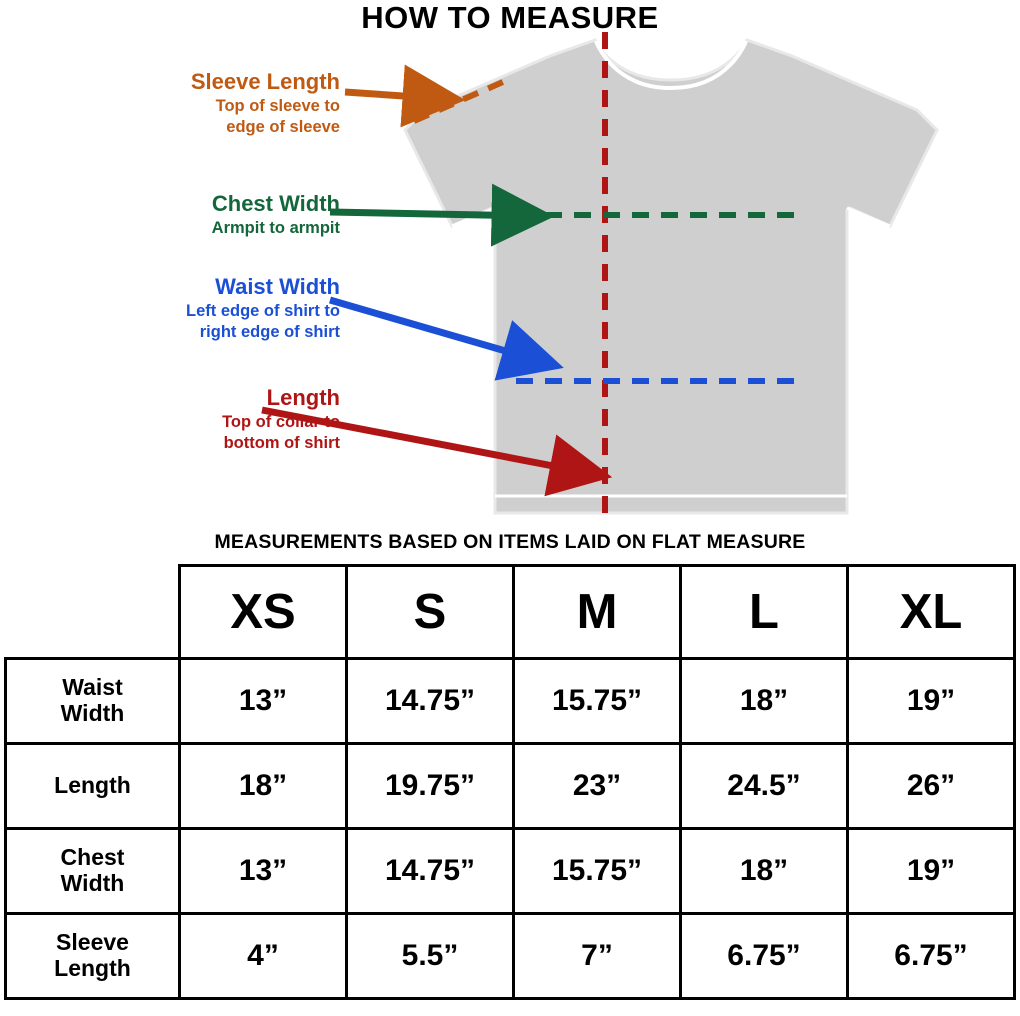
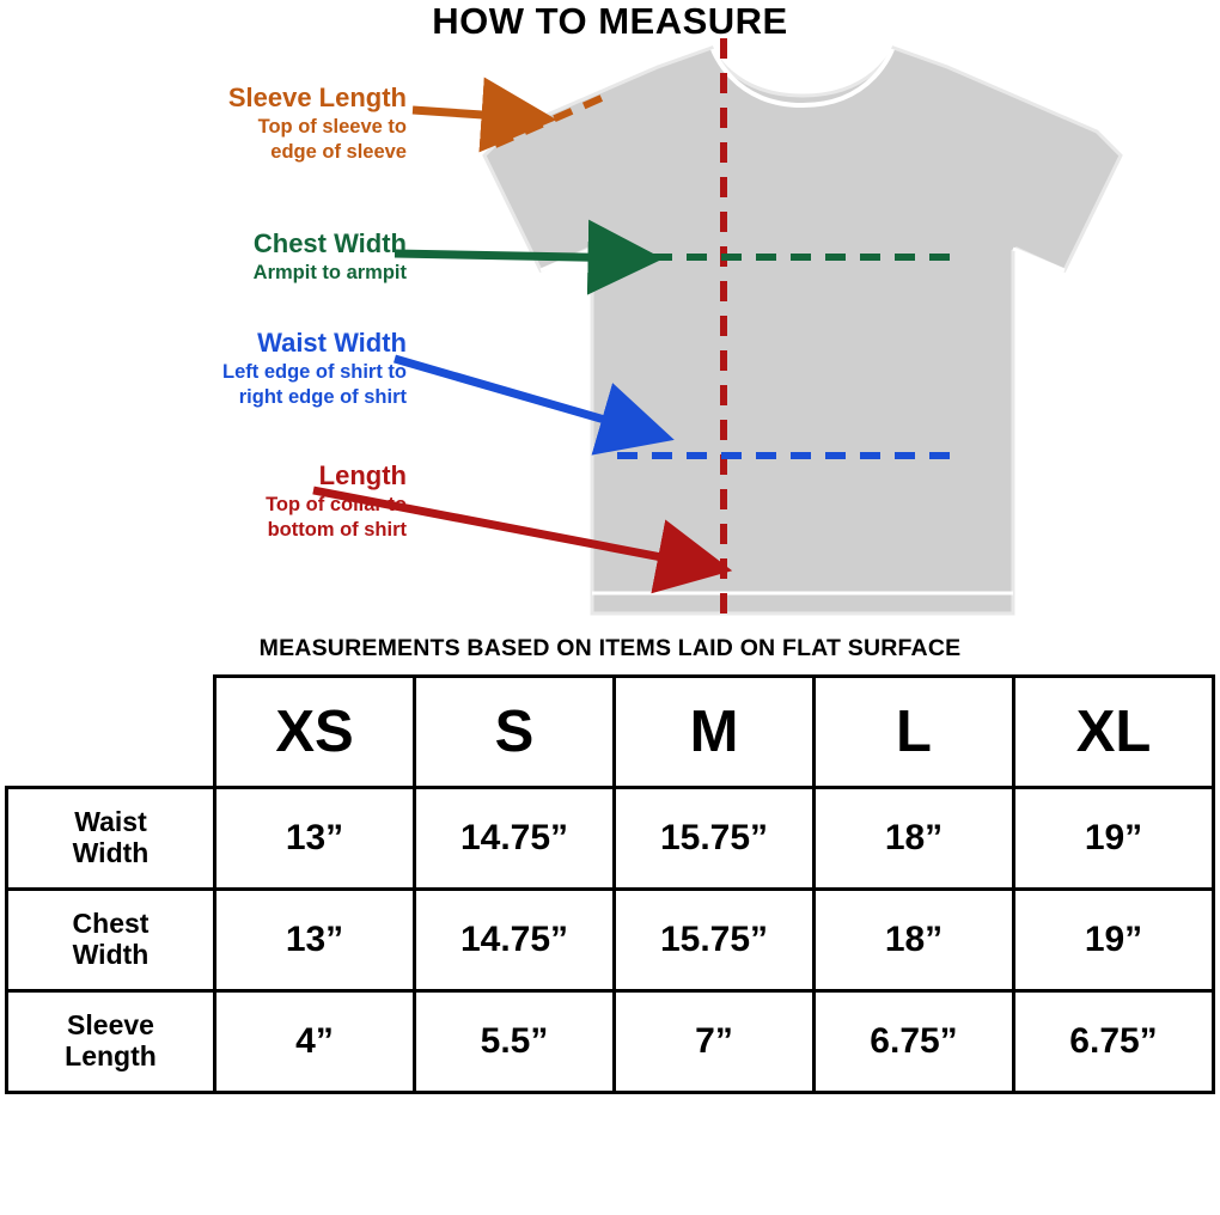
  HOW TO MEASURE
  Sleeve Length
  Top of sleeve to
  edge of sleeve
  Chest Width
  Armpit to armpit
  Waist Width
  Left edge of shirt to
  right edge of shirt
  Length
  Top of collar to
  bottom of shirt
- MEASUREMENTS BASED ON ITEMS LAID ON FLAT MEASURE
+ MEASUREMENTS BASED ON ITEMS LAID ON FLAT SURFACE
  	XS	S	M	L	XL
  Waist Width	13”	14.75”	15.75”	18”	19”
- Length	18”	19.75”	23”	24.5”	26”
  Chest Width	13”	14.75”	15.75”	18”	19”
  Sleeve Length	4”	5.5”	7”	6.75”	6.75”
